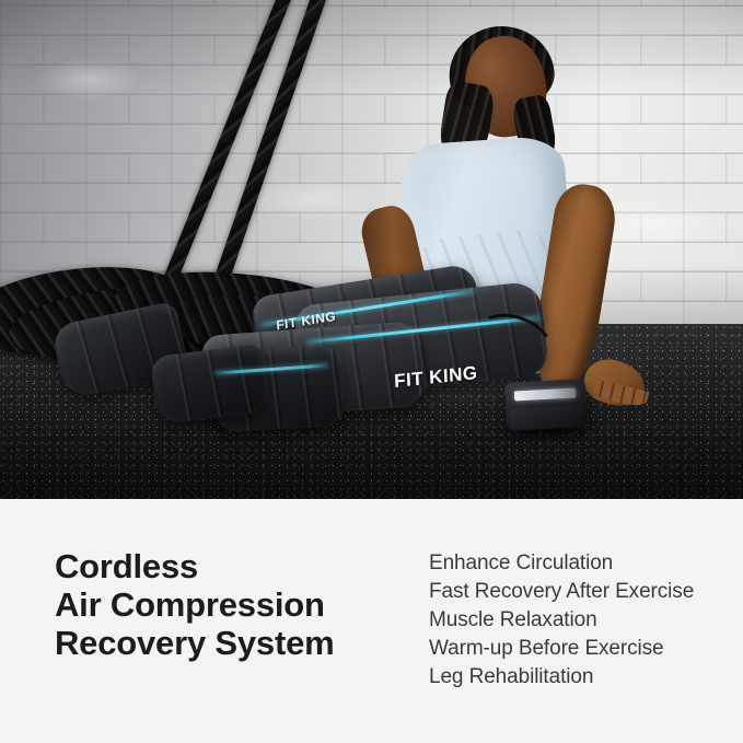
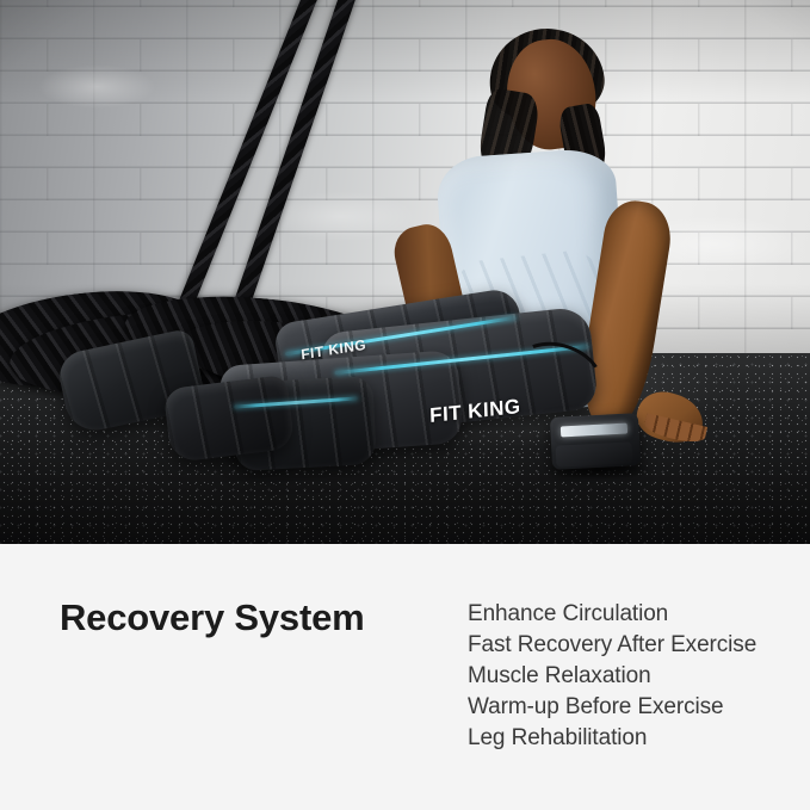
- Cordless
- Air Compression
  Recovery System
  Enhance Circulation
  Fast Recovery After Exercise
  Muscle Relaxation
  Warm-up Before Exercise
  Leg Rehabilitation
